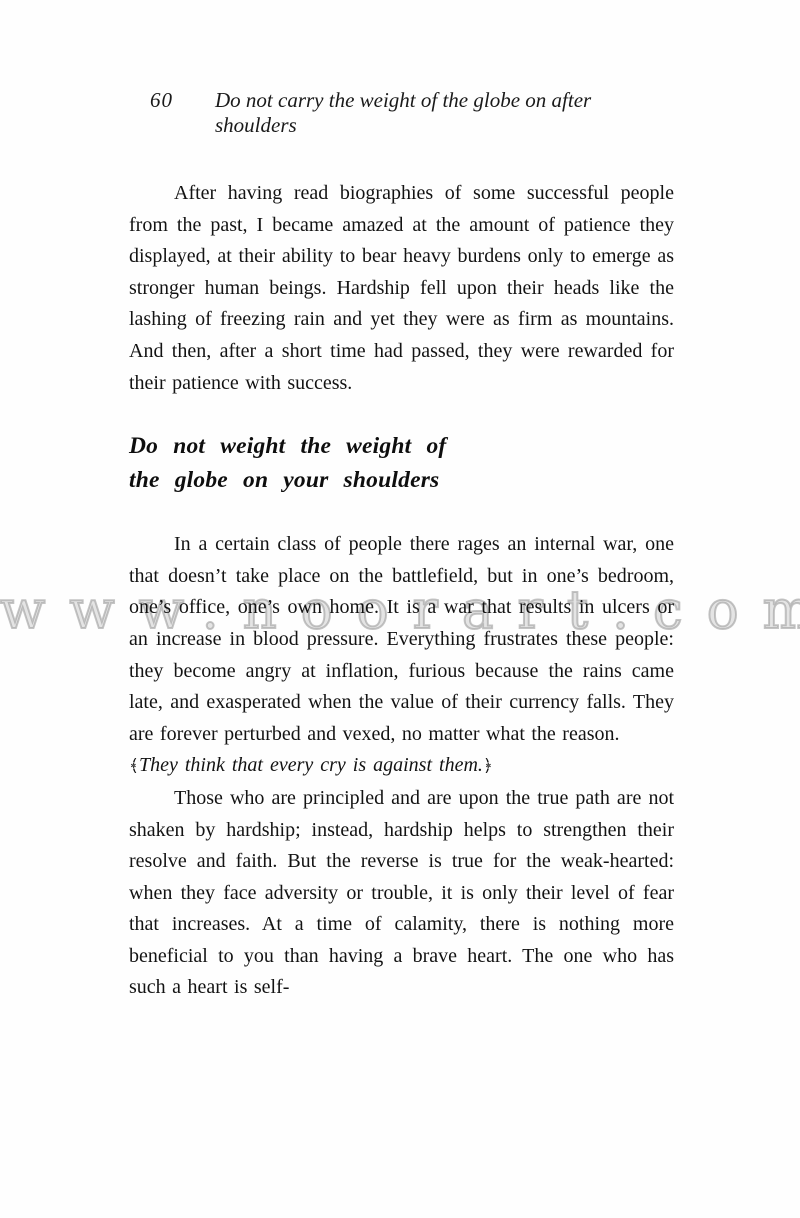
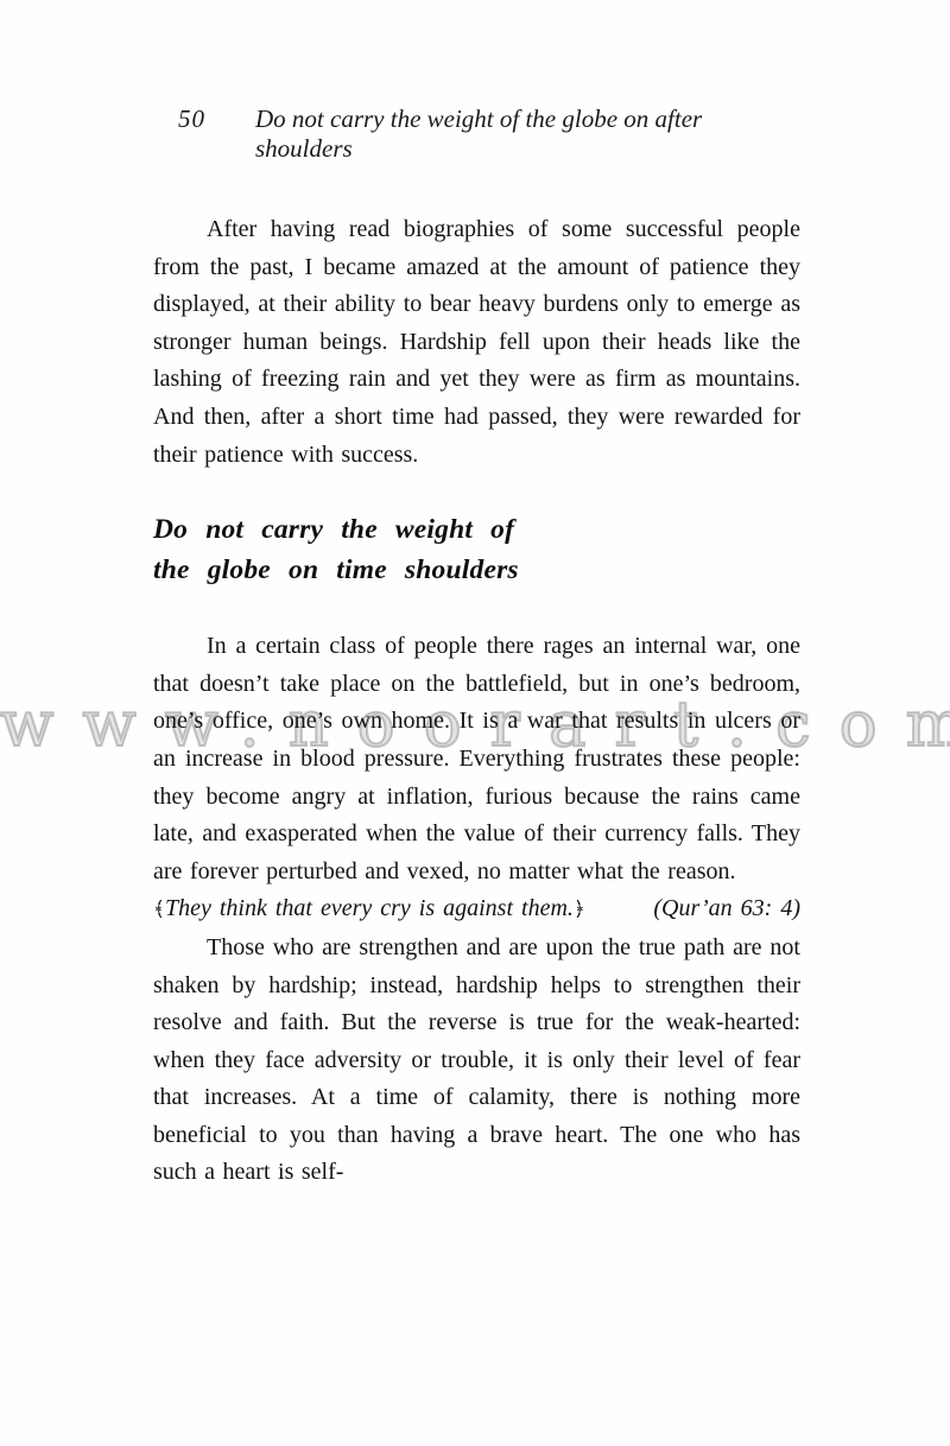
  www.noorart.co
- 60
+ 50
  Do not carry the weight of the globe on after shoulders
  After having read biographies of some successful people from the past, I became amazed at the amount of patience they displayed, at their ability to bear heavy burdens only to emerge as stronger human beings. Hardship fell upon their heads like the lashing of freezing rain and yet they were as firm as mountains. And then, after a short time had passed, they were rewarded for their patience with success.
- Do not weight the weight of
+ Do not carry the weight of
- the globe on your shoulders
+ the globe on time shoulders
  In a certain class of people there rages an internal war, one that doesn’t take place on the battlefield, but in one’s bedroom, one’s office, one’s own home. It is a war that results in ulcers or an increase in blood pressure. Everything frustrates these people: they become angry at inflation, furious because the rains came late, and exasperated when the value of their currency falls. They are forever perturbed and vexed, no matter what the reason.
  ﴾They think that every cry is against them.﴿
+ (Qur’an 63: 4)
- Those who are principled and are upon the true path are not shaken by hardship; instead, hardship helps to strengthen their resolve and faith. But the reverse is true for the weak-hearted: when they face adversity or trouble, it is only their level of fear that increases. At a time of calamity, there is nothing more beneficial to you than having a brave heart. The one who has such a heart is self-
+ Those who are strengthen and are upon the true path are not shaken by hardship; instead, hardship helps to strengthen their resolve and faith. But the reverse is true for the weak-hearted: when they face adversity or trouble, it is only their level of fear that increases. At a time of calamity, there is nothing more beneficial to you than having a brave heart. The one who has such a heart is self-
